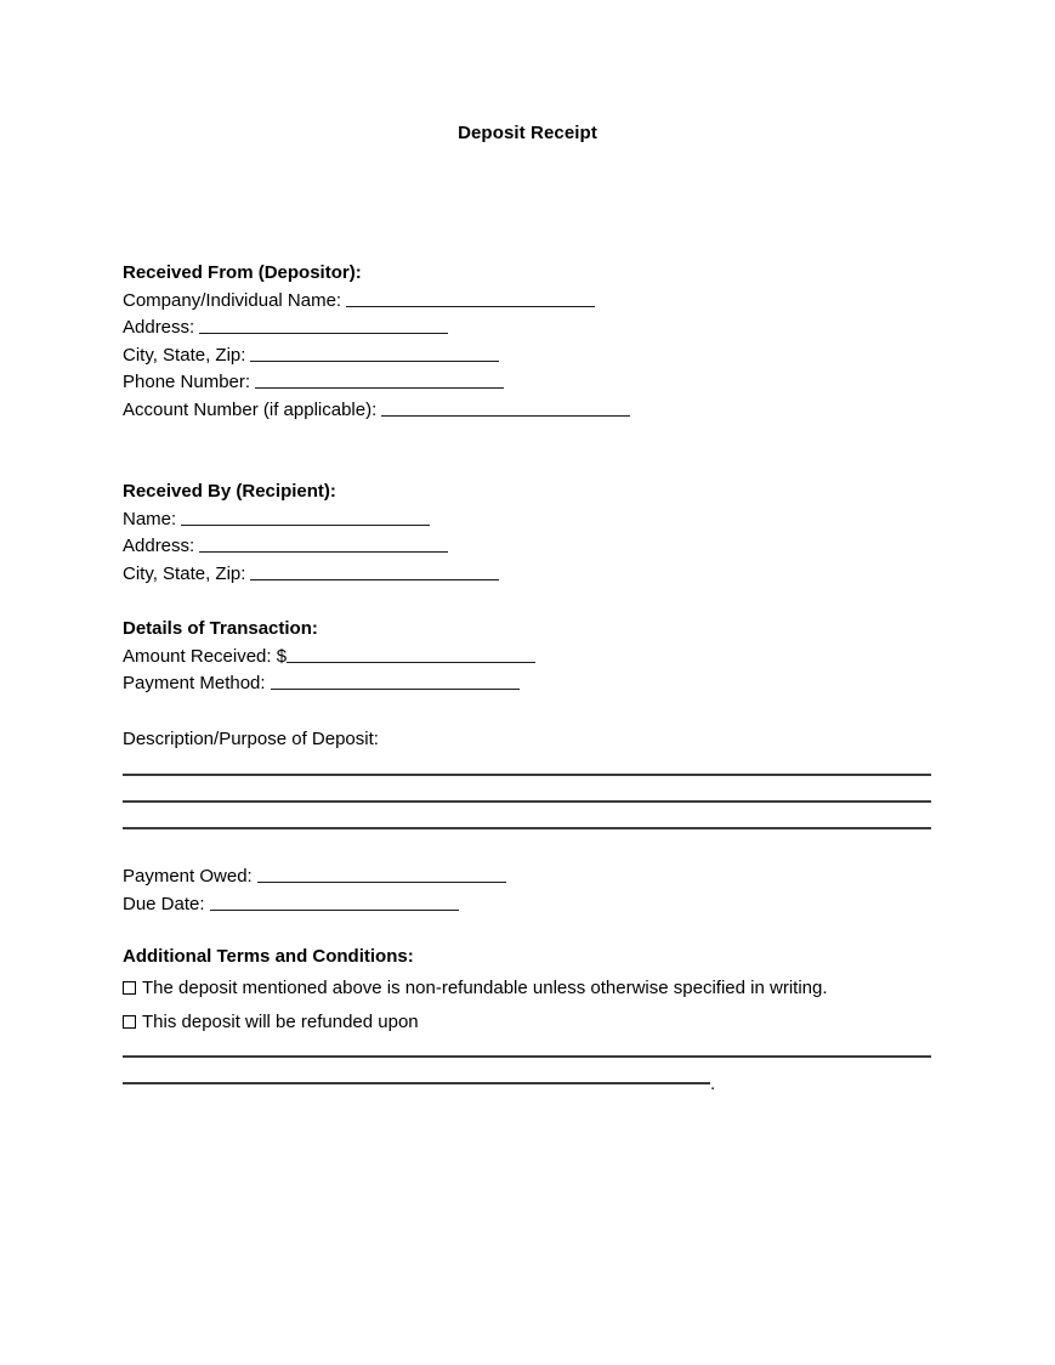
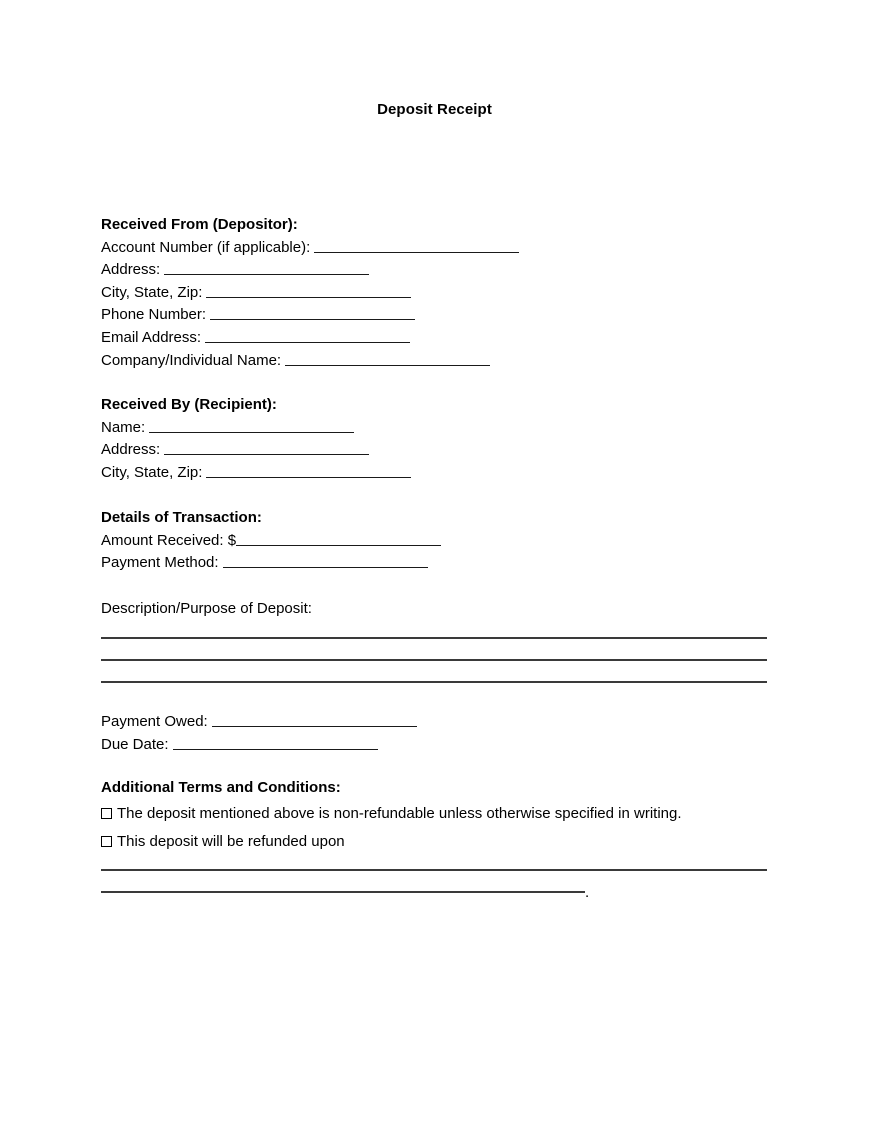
  Deposit Receipt
  Received From (Depositor):
- Company/Individual Name:
+ Account Number (if applicable):
  Address:
  City, State, Zip:
  Phone Number:
+ Email Address:
- Account Number (if applicable):
+ Company/Individual Name:
  Received By (Recipient):
  Name:
  Address:
  City, State, Zip:
  Details of Transaction:
  Amount Received: $
  Payment Method:
  Description/Purpose of Deposit:
  Payment Owed:
  Due Date:
  Additional Terms and Conditions:
  The deposit mentioned above is non-refundable unless otherwise specified in writing.
  This deposit will be refunded upon
  .
